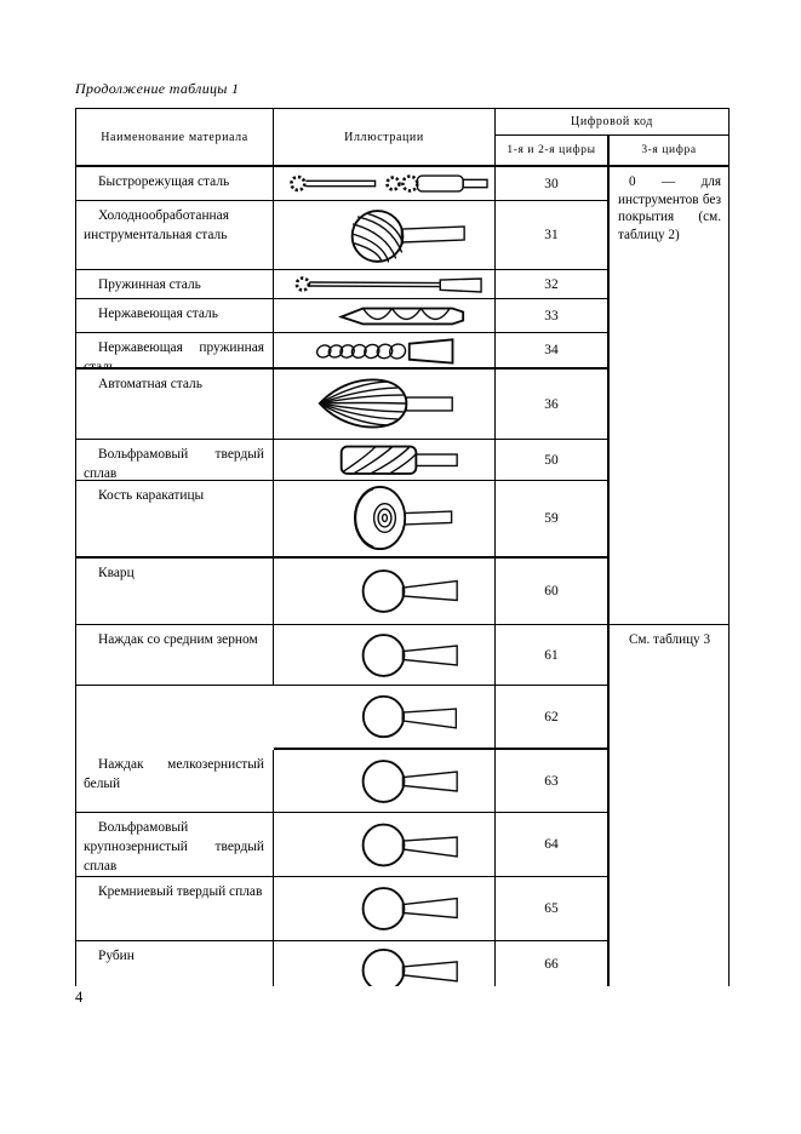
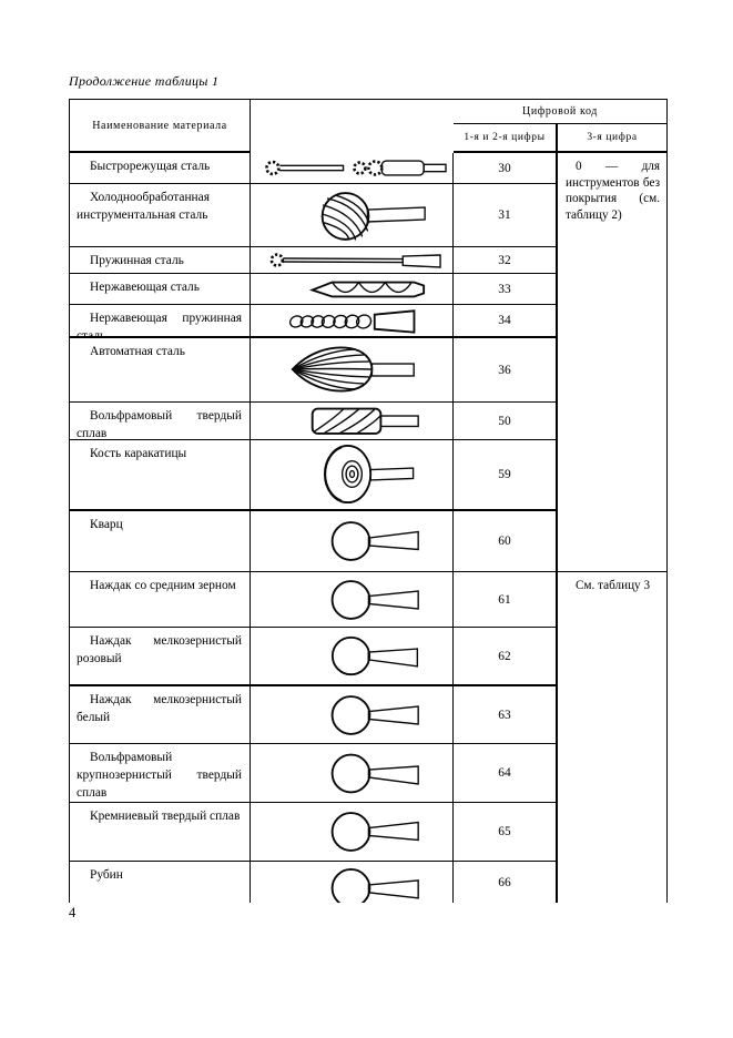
  Продолжение таблицы 1
  Наименование материала
- Иллюстрации
  Цифровой код
  1-я и 2-я цифры
  3-я цифра
  0 — для инструментов без покрытия (см. таблицу 2)
  См. таблицу 3
  Быстрорежущая сталь
  30
  Холоднообработанная инструментальная сталь
  31
  Пружинная сталь
  32
  Нержавеющая сталь
  33
  Нержавеющая пружинная сталь
  34
  Автоматная сталь
  36
  Вольфрамовый твердый сплав
  50
  Кость каракатицы
  59
  Кварц
  60
  Наждак со средним зерном
  61
+ Наждак мелкозернистый розовый
  62
  Наждак мелкозернистый белый
  63
  Вольфрамовый крупнозернистый твердый сплав
  64
  Кремниевый твердый сплав
  65
  Рубин
  66
  4
